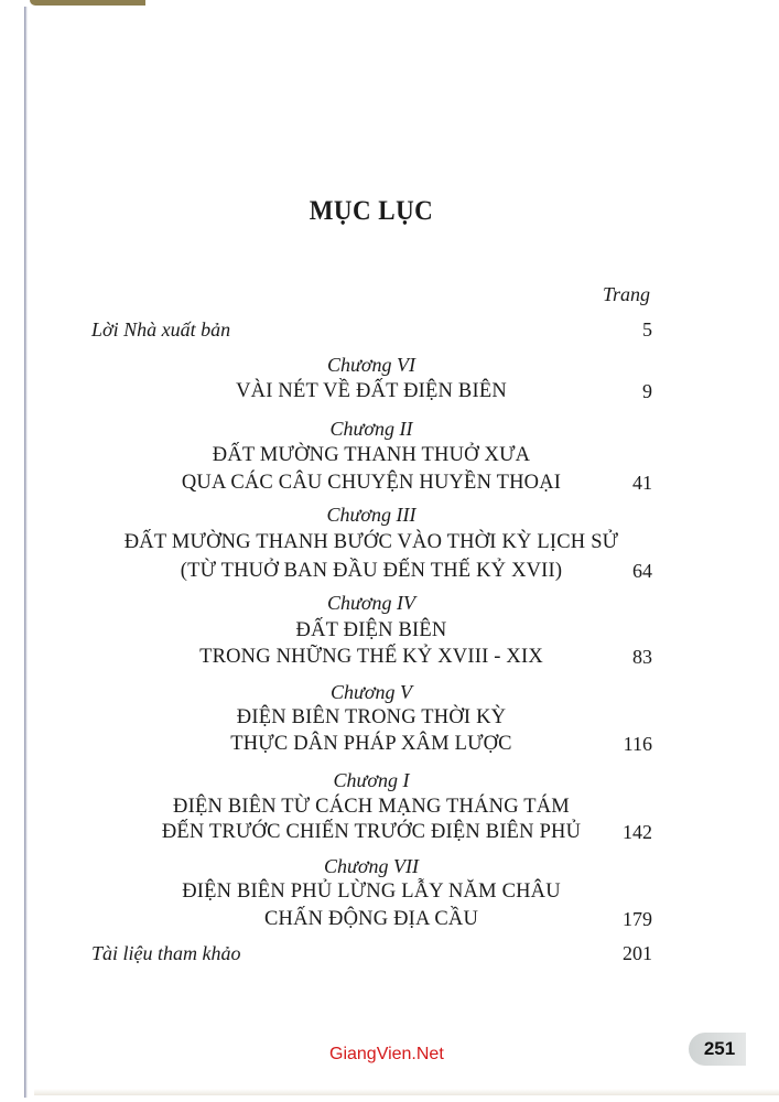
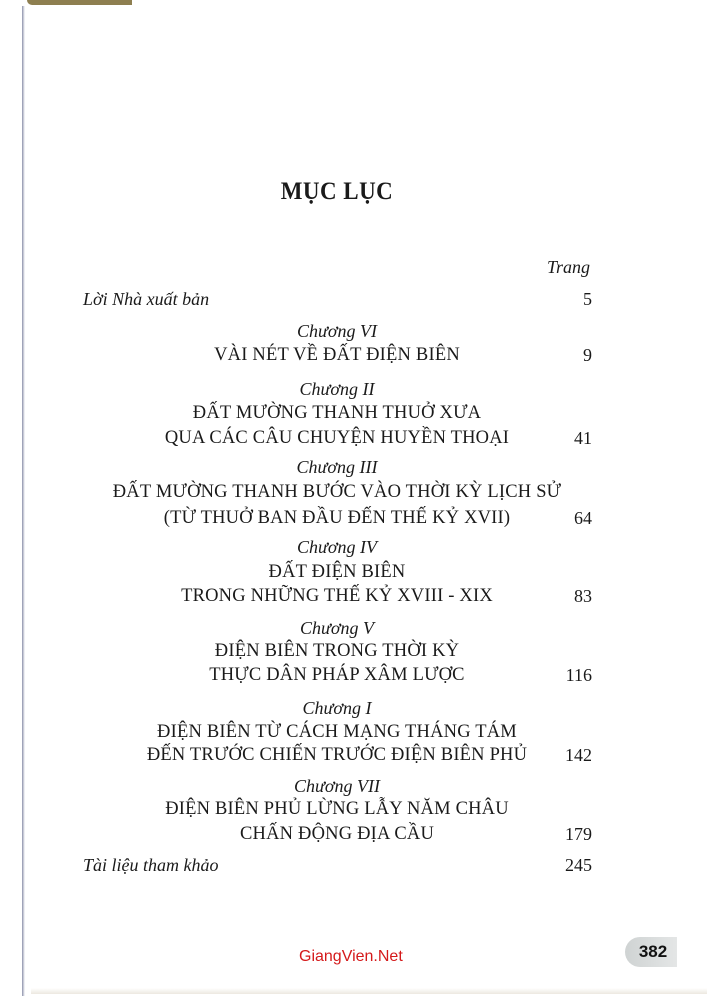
  MỤC LỤC
  Trang
  Lời Nhà xuất bản
  5
  Chương VI
  VÀI NÉT VỀ ĐẤT ĐIỆN BIÊN
  9
  Chương II
  ĐẤT MƯỜNG THANH THUỞ XƯA
  QUA CÁC CÂU CHUYỆN HUYỀN THOẠI
  41
  Chương III
  ĐẤT MƯỜNG THANH BƯỚC VÀO THỜI KỲ LỊCH SỬ
  (TỪ THUỞ BAN ĐẦU ĐẾN THẾ KỶ XVII)
  64
  Chương IV
  ĐẤT ĐIỆN BIÊN
  TRONG NHỮNG THẾ KỶ XVIII - XIX
  83
  Chương V
  ĐIỆN BIÊN TRONG THỜI KỲ
  THỰC DÂN PHÁP XÂM LƯỢC
  116
  Chương I
  ĐIỆN BIÊN TỪ CÁCH MẠNG THÁNG TÁM
  ĐẾN TRƯỚC CHIẾN TRƯỚC ĐIỆN BIÊN PHỦ
  142
  Chương VII
  ĐIỆN BIÊN PHỦ LỪNG LẪY NĂM CHÂU
  CHẤN ĐỘNG ĐỊA CẦU
  179
  Tài liệu tham khảo
- 201
+ 245
  GiangVien.Net
- 251
+ 382
